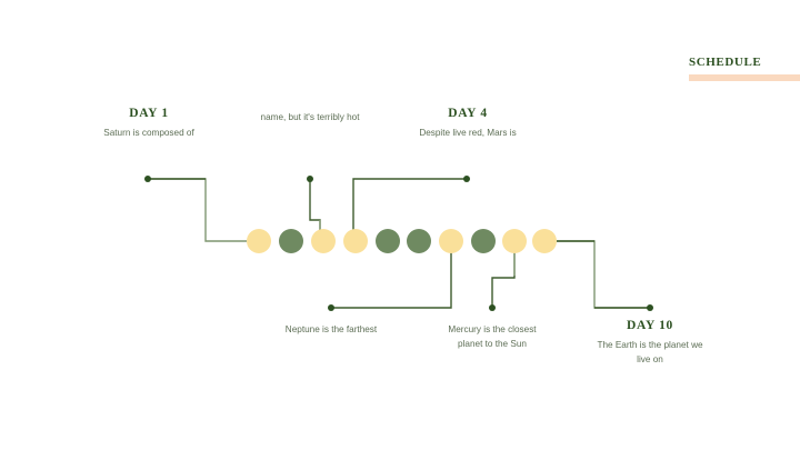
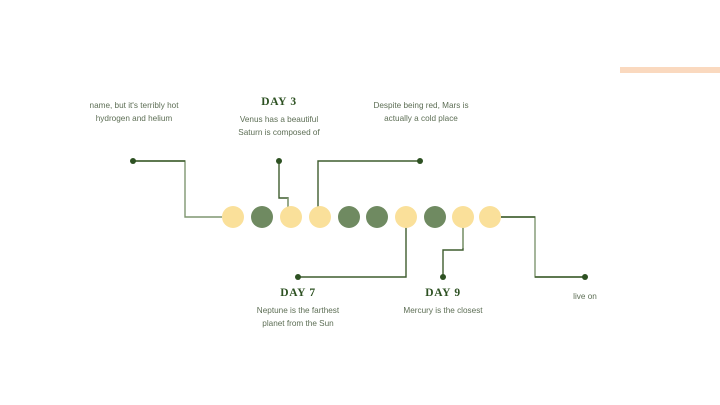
- SCHEDULE
- DAY 1
- Saturn is composed of
+ name, but it's terribly hot
+ hydrogen and helium
+ DAY 3
+ Venus has a beautiful
- name, but it's terribly hot
+ Saturn is composed of
- DAY 4
- Despite live red, Mars is
+ Despite being red, Mars is
+ actually a cold place
+ DAY 7
  Neptune is the farthest
+ planet from the Sun
+ DAY 9
  Mercury is the closest
- planet to the Sun
- DAY 10
- The Earth is the planet we
  live on
